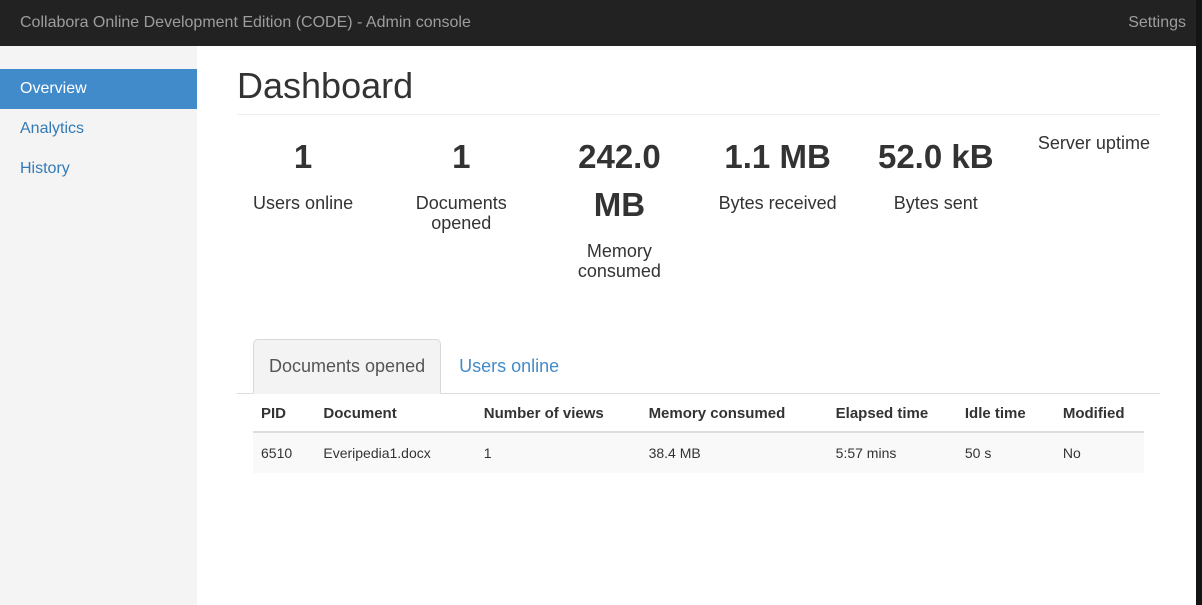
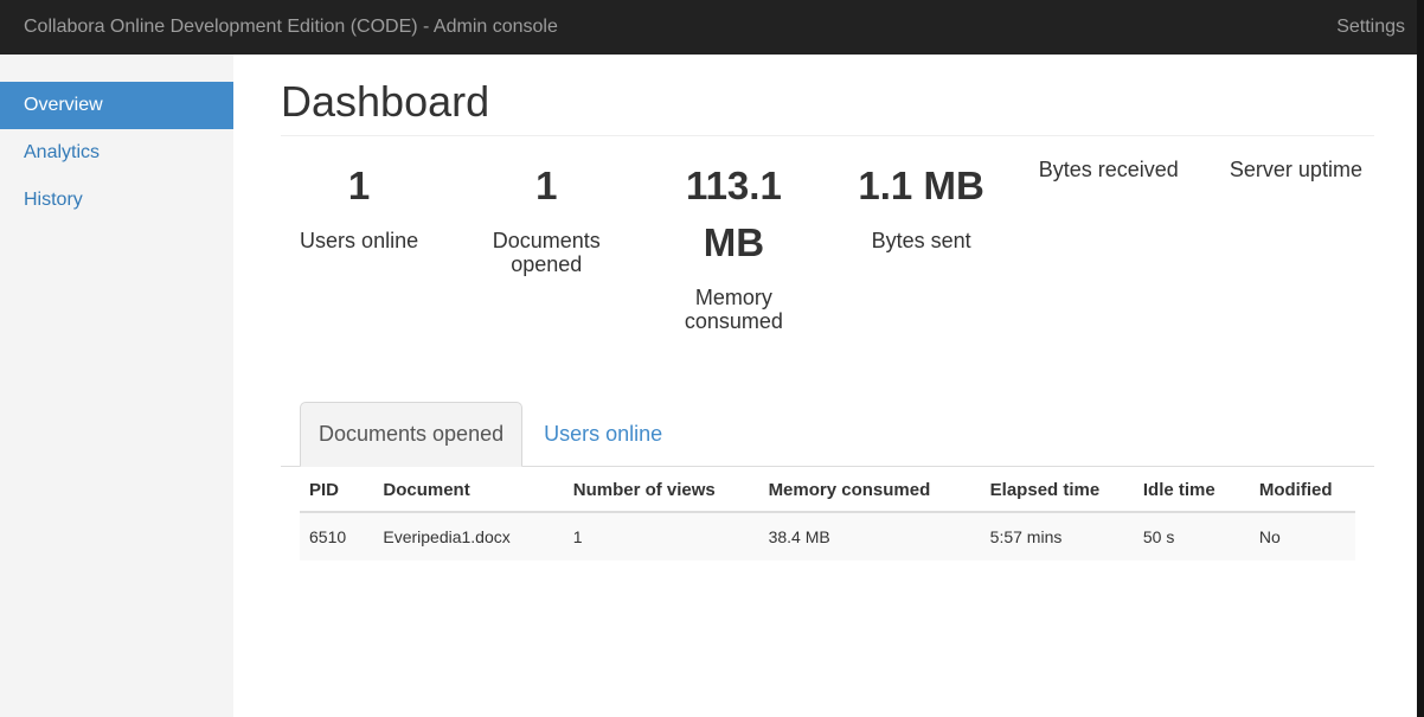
  Collabora Online Development Edition (CODE) - Admin console
  Settings
  Overview
  Analytics
  History
  Dashboard
  1
  Users online
  1
  Documents opened
- 242.0 MB
+ 113.1 MB
  Memory consumed
  1.1 MB
- Bytes received
+ Bytes sent
- 52.0 kB
- Bytes sent
+ Bytes received
  Server uptime
  Documents opened
  Users online
  PID	Document	Number of views	Memory consumed	Elapsed time	Idle time	Modified
  6510	Everipedia1.docx	1	38.4 MB	5:57 mins	50 s	No
